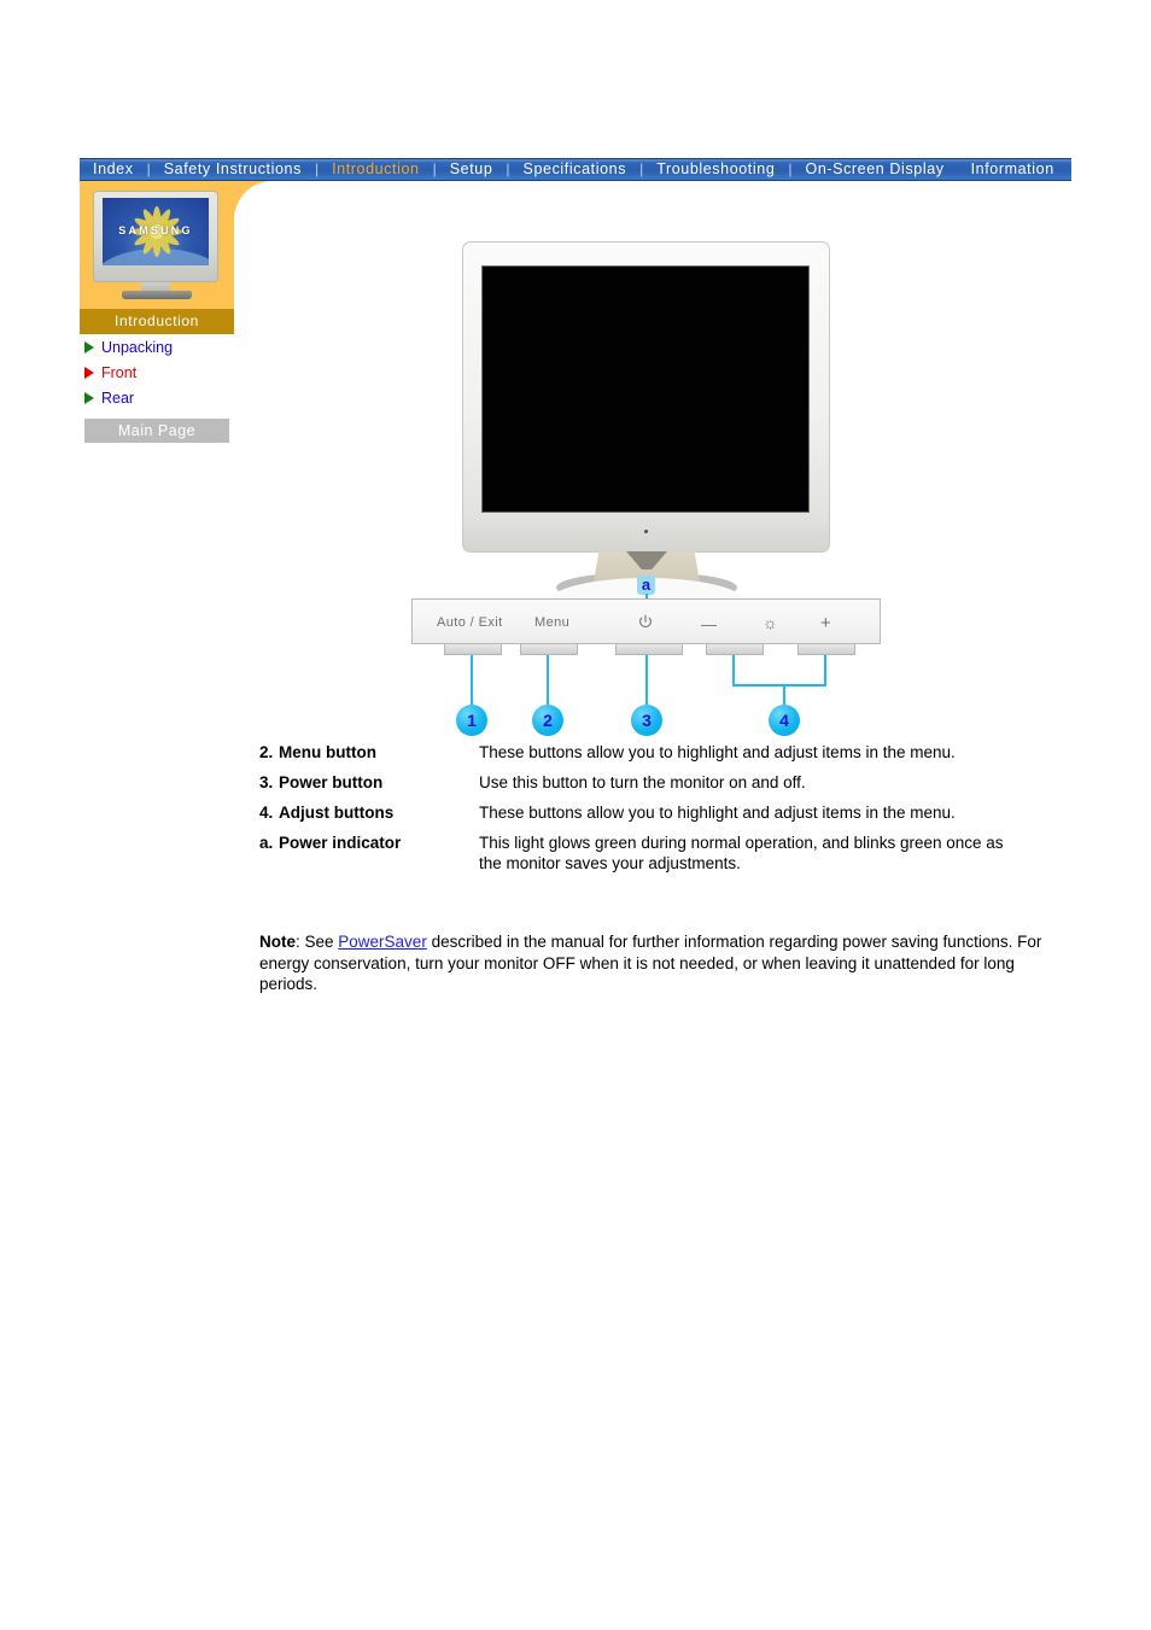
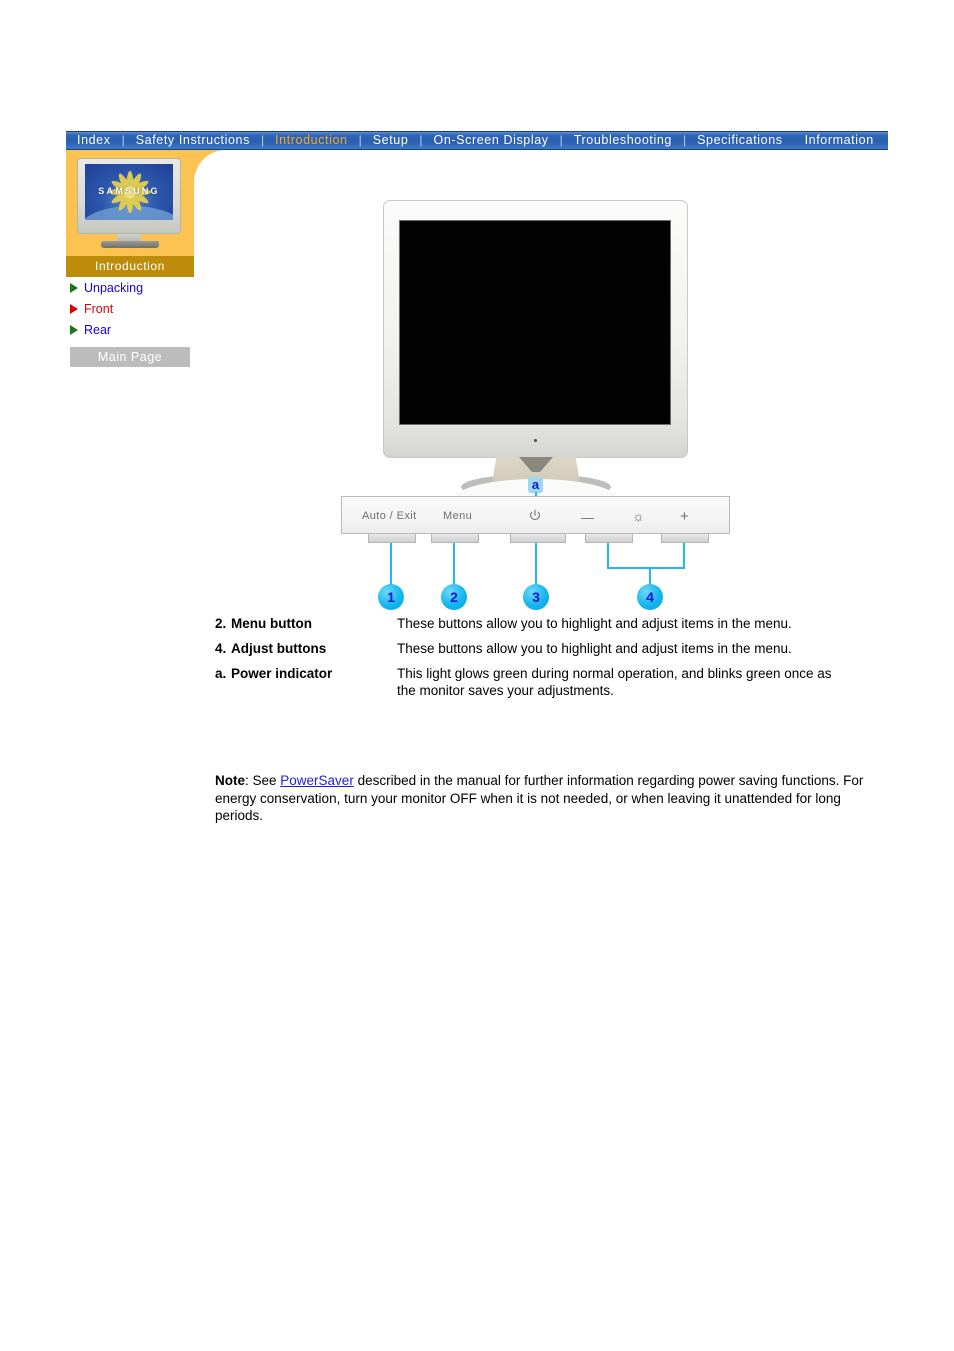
  Index
  |
  Safety Instructions
  |
  Introduction
  |
  Setup
  |
- Specifications
+ On-Screen Display
  |
  Troubleshooting
  |
- On-Screen Display
+ Specifications
  Information
  SAMSUNG
  Introduction
  Unpacking
  Front
  Rear
  Main Page
  a
  Auto / Exit
  Menu
  —
  ☼
  +
  1
  2
  3
  4
  2. Menu button
  These buttons allow you to highlight and adjust items in the menu.
- 3. Power button
- Use this button to turn the monitor on and off.
  4. Adjust buttons
  These buttons allow you to highlight and adjust items in the menu.
  a. Power indicator
  This light glows green during normal operation, and blinks green once as
  the monitor saves your adjustments.
  Note: See PowerSaver described in the manual for further information regarding power saving functions. For energy conservation, turn your monitor OFF when it is not needed, or when leaving it unattended for long periods.
